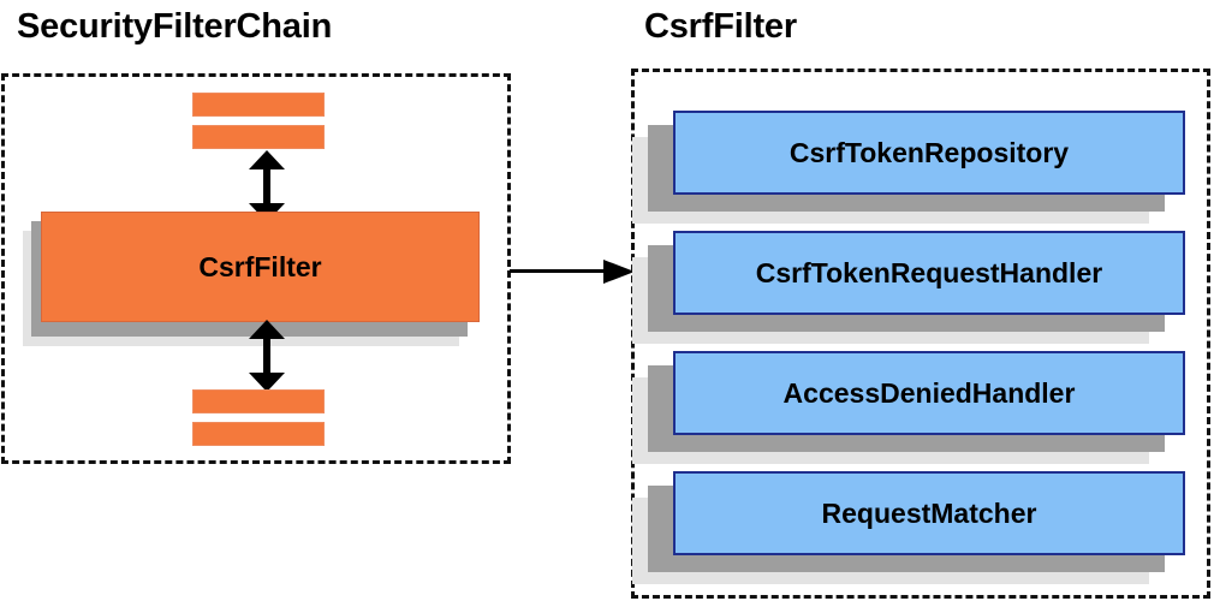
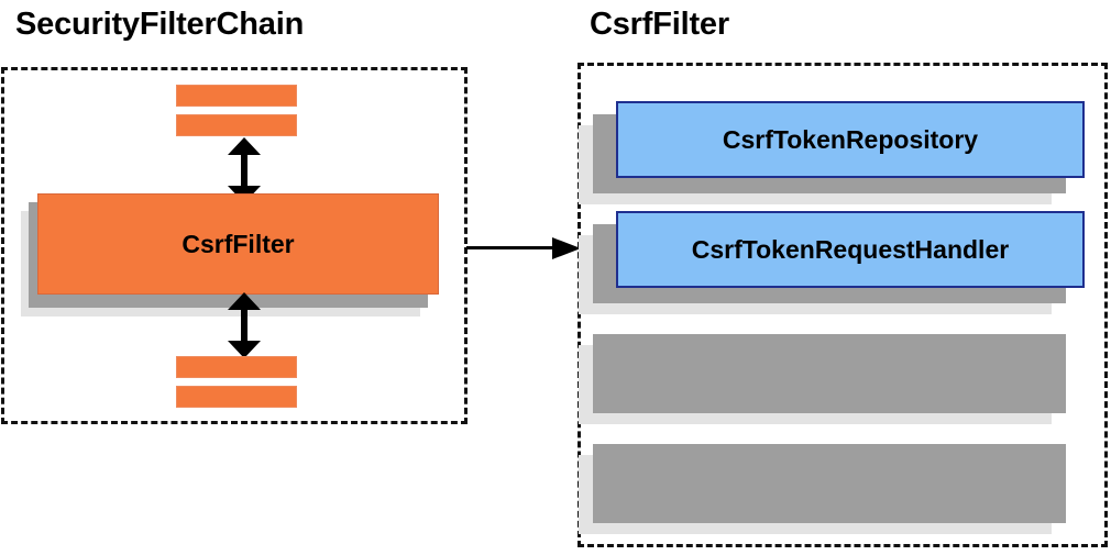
  SecurityFilterChain
  CsrfFilter
  CsrfFilter
  CsrfTokenRepository
  CsrfTokenRequestHandler
- AccessDeniedHandler
- RequestMatcher
